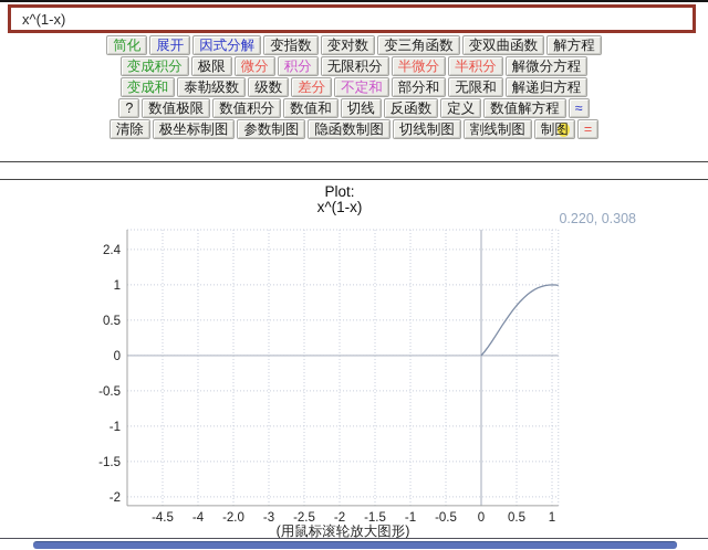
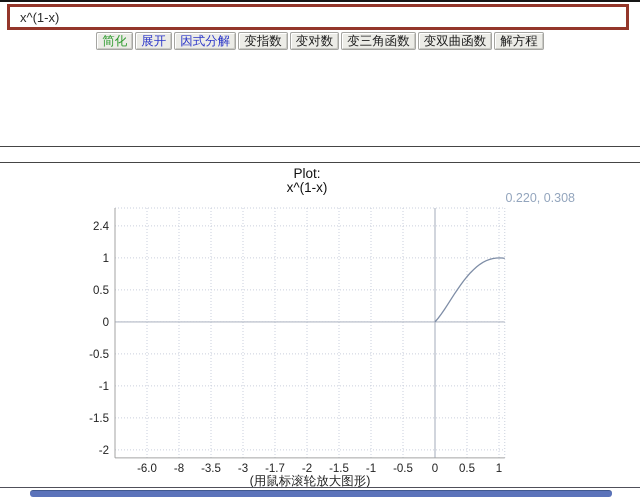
  x^(1-x)
  简化 展开 因式分解 变指数 变对数 变三角函数 变双曲函数 解方程
- 变成积分 极限 微分 积分 无限积分 半微分 半积分 解微分方程
- 变成和 泰勒级数 级数 差分 不定和 部分和 无限和 解递归方程
- ? 数值极限 数值积分 数值和 切线 反函数 定义 数值解方程 ≈
- 清除 极坐标制图 参数制图 隐函数制图 切线制图 割线制图 制图 =
  Plot:
  x^(1-x)
  0.220, 0.308
- -4.5
+ -6.0
- -4
+ -8
- -2.0
+ -3.5
  -3
- -2.5
+ -1.7
  -2
  -1.5
  -1
  -0.5
  0
  0.5
  1
  2.4
  1
  0.5
  0
  -0.5
  -1
  -1.5
  -2
  (用鼠标滚轮放大图形)
